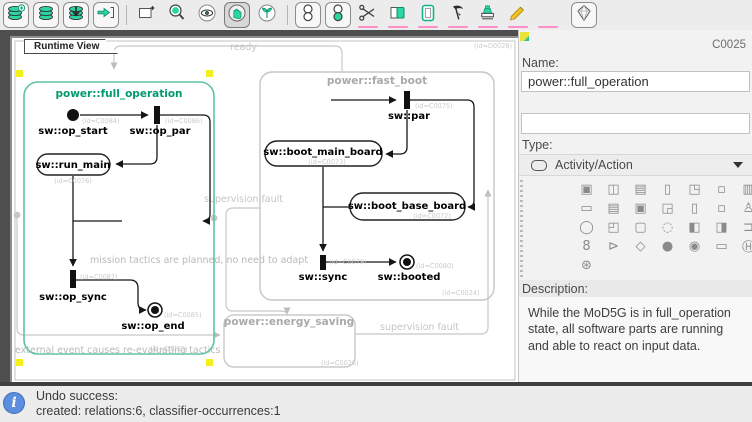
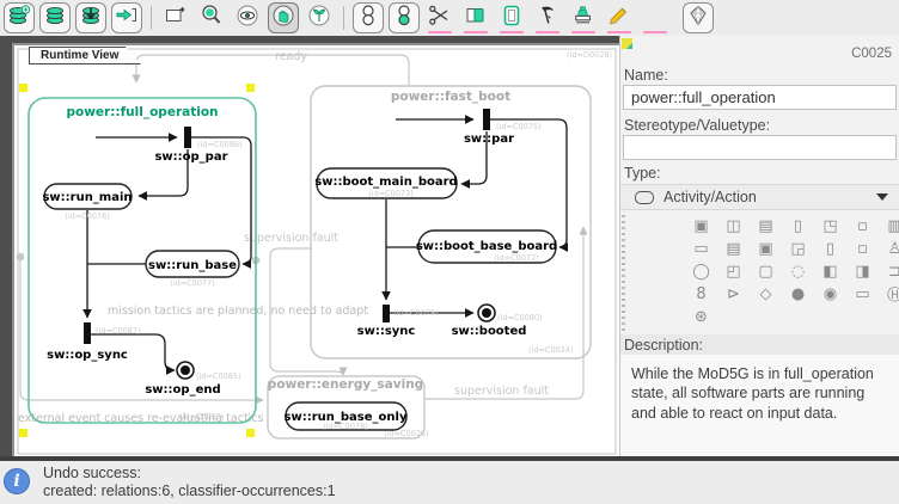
  (id=D0028)
  ready
  supervision fault
  supervision fault
  (id=C0025)
  mission tactics are planned, no need to adapt
  exernal event causes re-evaluating tactcs
  power::full_operation
  power::fast_boot
  (id=C0024)
  power::energy_saving
  (id=C0026)
- sw::op_start
- (id=C0084)
  sw::op_par
  (id=C0086)
  sw::run_main
  (id=C0076)
+ sw::run_base
+ (id=C0077)
  sw::op_sync
  (id=C0087)
  sw::op_end
  (id=C0085)
  sw::par
  (id=C0075)
  sw::boot_main_board
  (id=C0073)
  sw::boot_base_board
  (id=C0072)
  sw::sync
  (id=C0079)
  sw::booted
  (id=C0080)
+ sw::run_base_only
+ (id=C0078)
  Runtime View
  C0025
  Name:
  power::full_operation
+ Stereotype/Valuetype:
  Type:
  Activity/Action
  ▣
  ◫
  ▤
  ▯
  ◳
  ▫
  ▥
  ▭
  ▤
  ▣
  ◲
  ▯
  ▫
  ♙
  ◯
  ◰
  ▢
  ◌
  ◧
  ◨
  ⊐
  8
  ⊳
  ◇
  ●
  ◉
  ▭
  Ⓗ
  ⊛
  Description:
  While the MoD5G is in full_operation state, all software parts are running and able to react on input data.
  i
  Undo success:
  created: relations:6, classifier-occurrences:1
